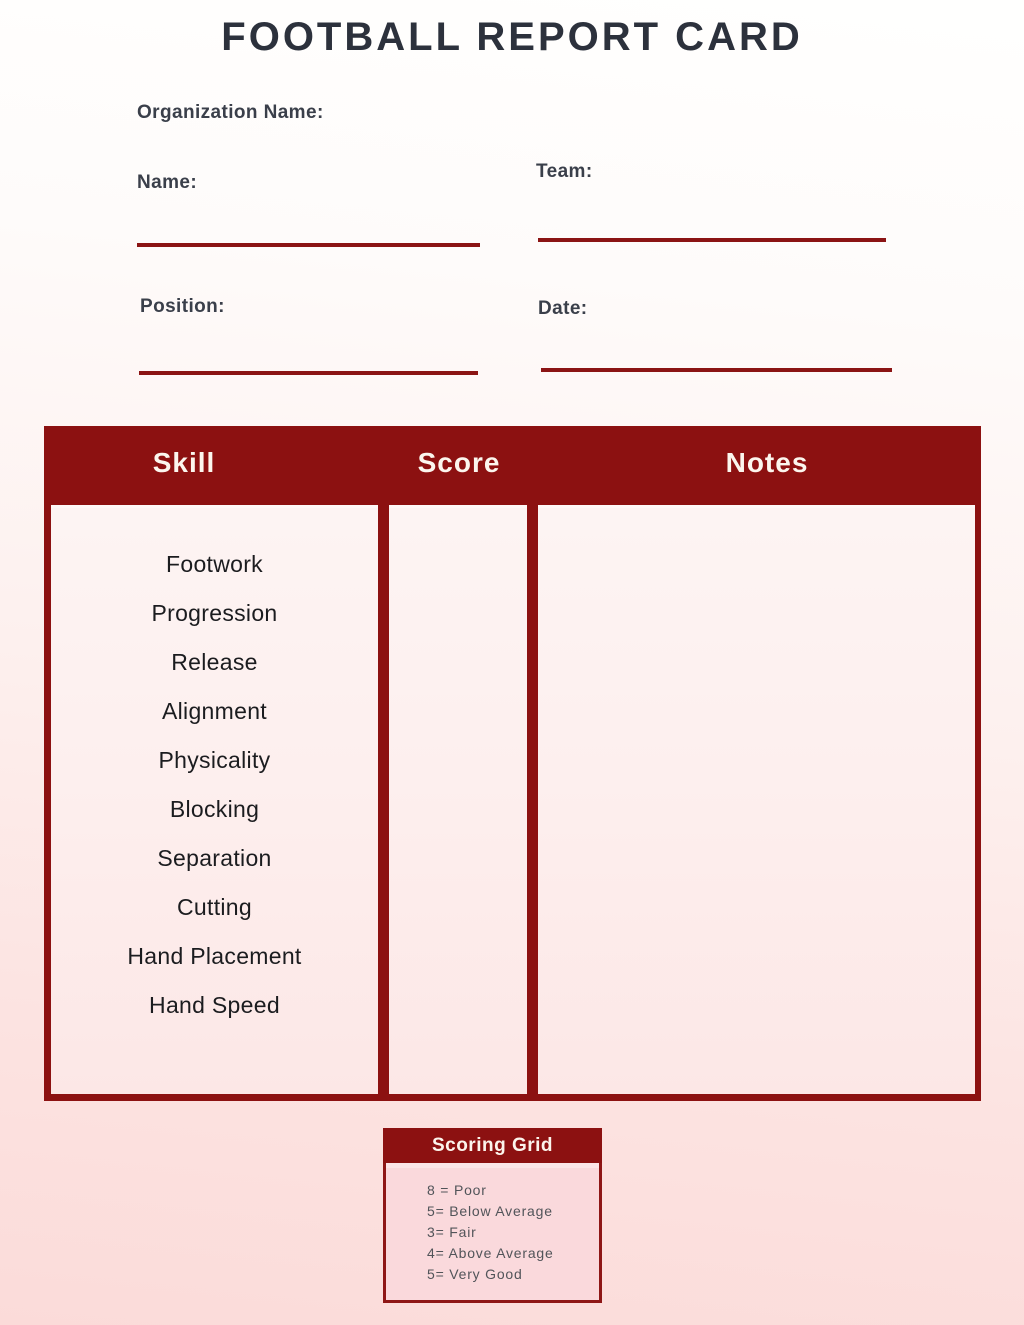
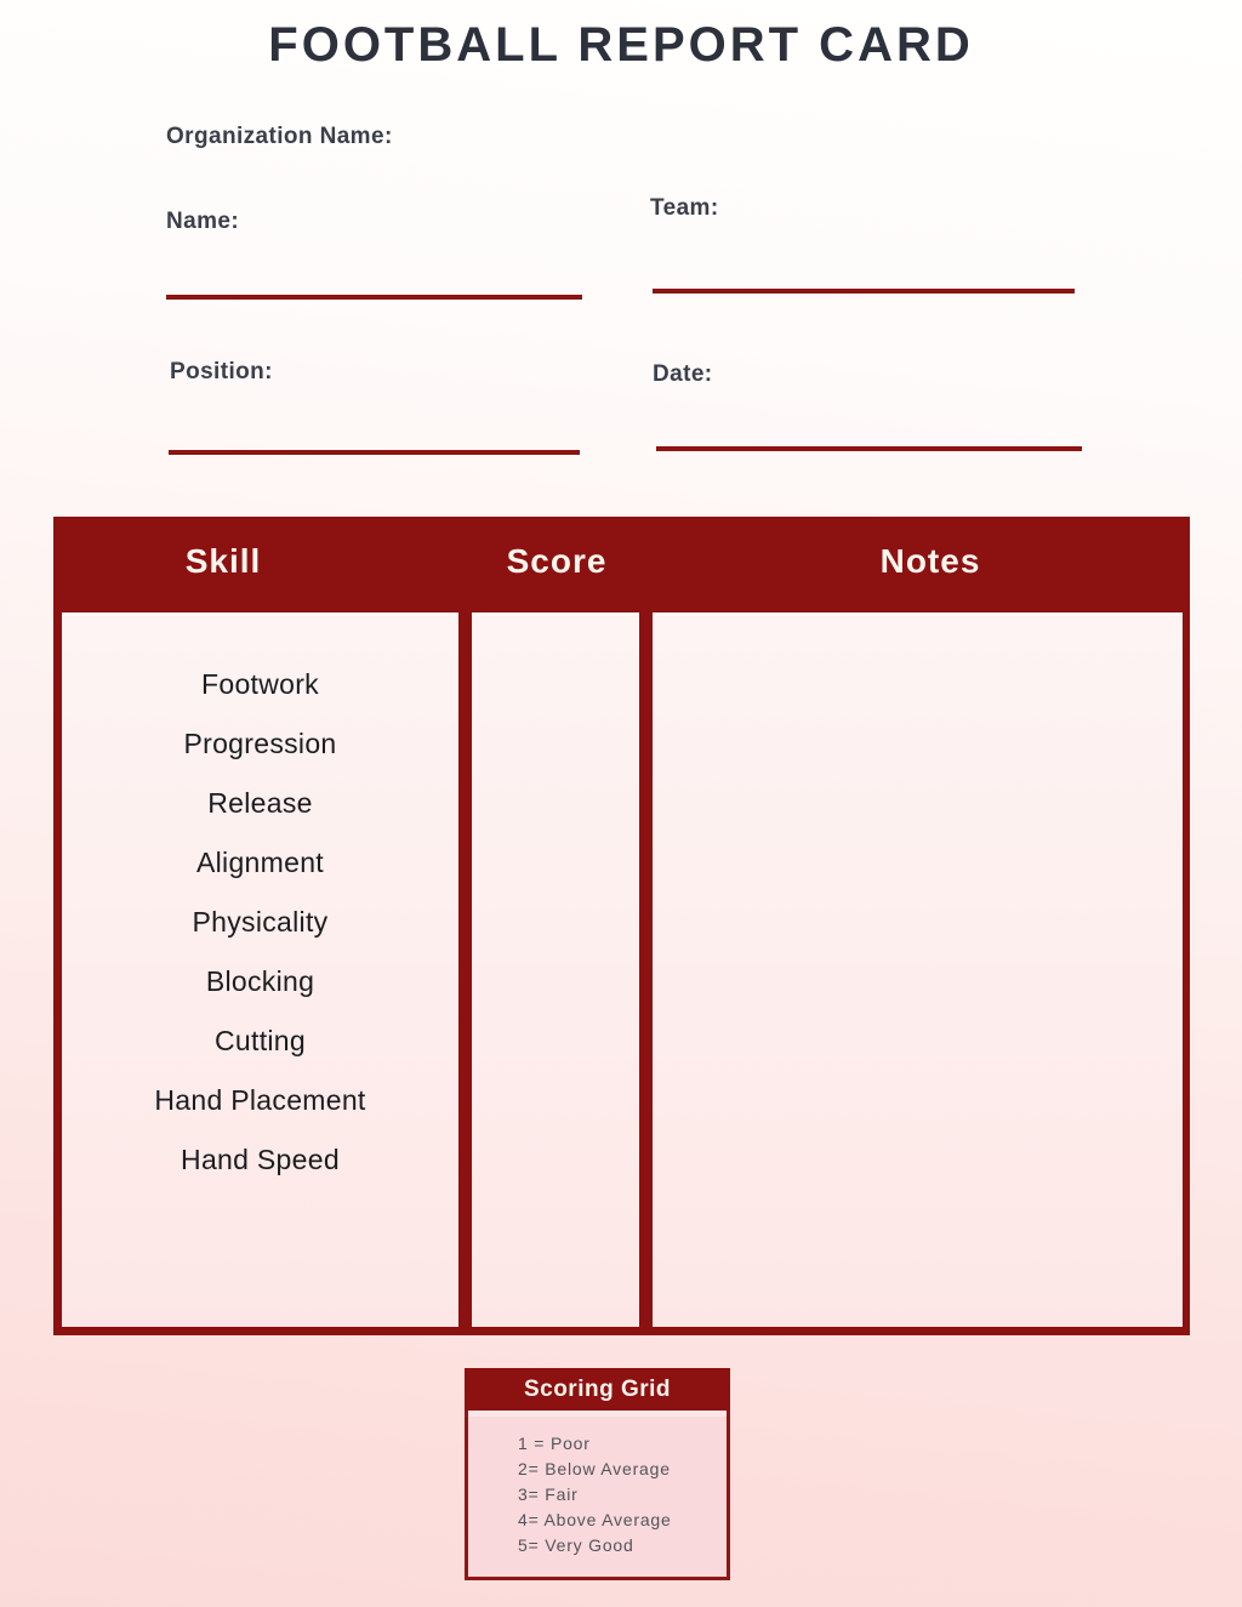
  FOOTBALL REPORT CARD
  Organization Name:
  Name:
  Team:
  Position:
  Date:
  Skill
  Score
  Notes
  Footwork
  Progression
  Release
  Alignment
  Physicality
  Blocking
- Separation
  Cutting
  Hand Placement
  Hand Speed
  Scoring Grid
- 8 = Poor
+ 1 = Poor
- 5= Below Average
+ 2= Below Average
  3= Fair
  4= Above Average
  5= Very Good
